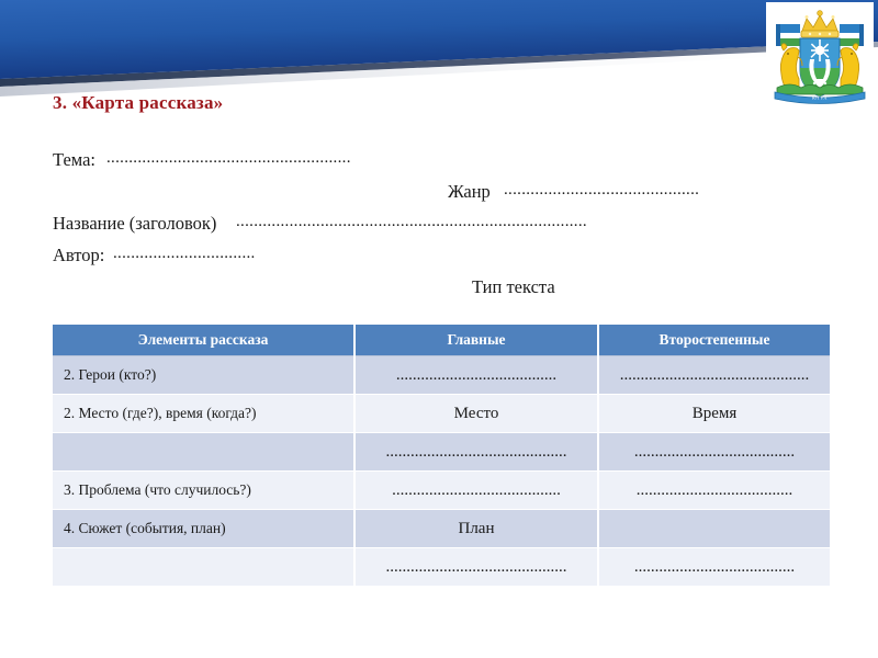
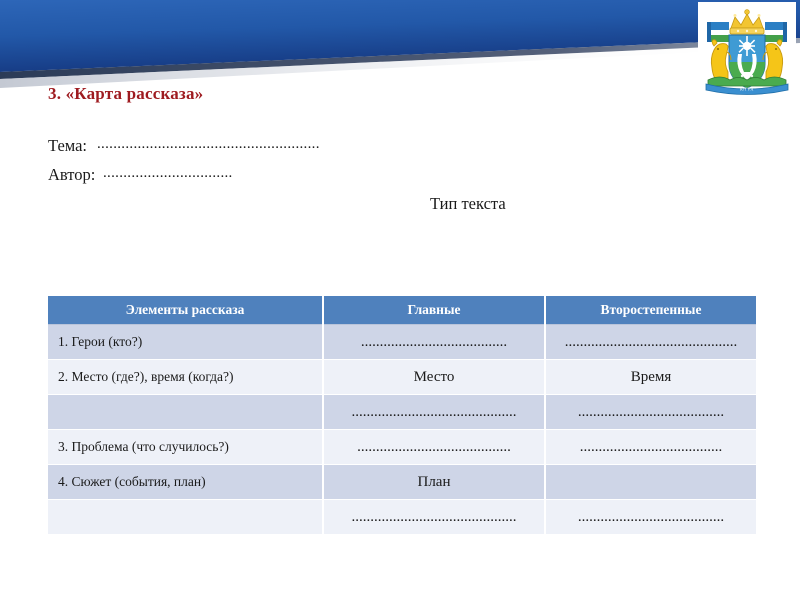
  3. «Карта рассказа»
  Тема:
  .......................................................
- Жанр
- ............................................
- Название (заголовок)
- ...............................................................................
  Автор:
  ................................
  Тип текста
  Элементы рассказа	Главные	Второстепенные
- 2. Герои (кто?)	.......................................	..............................................
+ 1. Герои (кто?)	.......................................	..............................................
  2. Место (где?), время (когда?)	Место	Время
  	............................................	.......................................
  3. Проблема (что случилось?)	.........................................	......................................
  4. Сюжет (события, план)	План
  	............................................	.......................................
